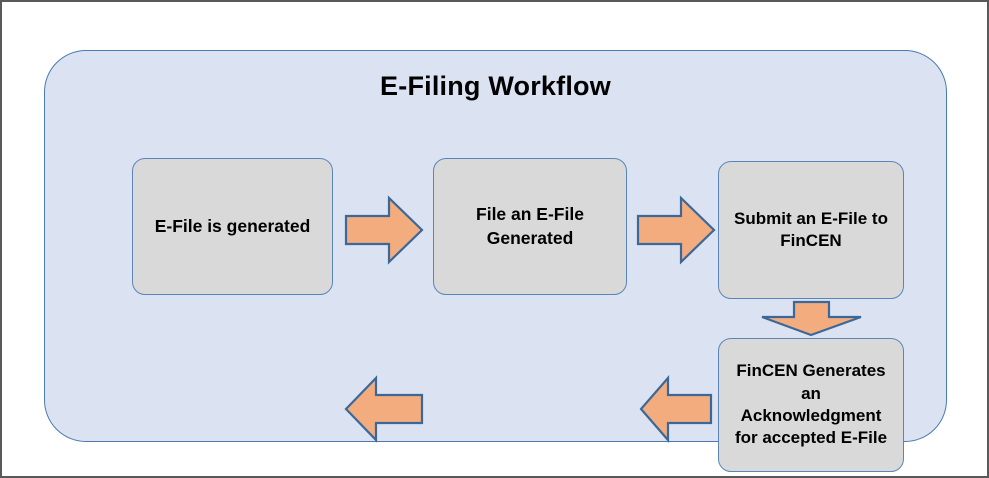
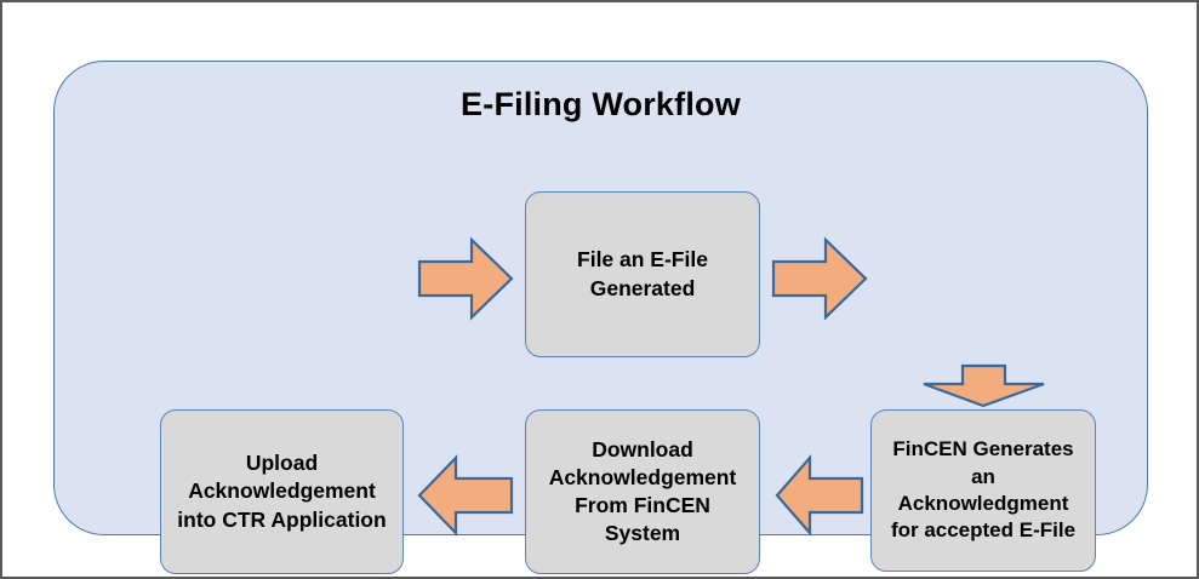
  E-Filing Workflow
- E-File is generated
  File an E-File Generated
- Submit an E-File to FinCEN
  FinCEN Generates an Acknowledgment for accepted E-File
+ Download Acknowledgement From FinCEN System
+ Upload Acknowledgement into CTR Application
